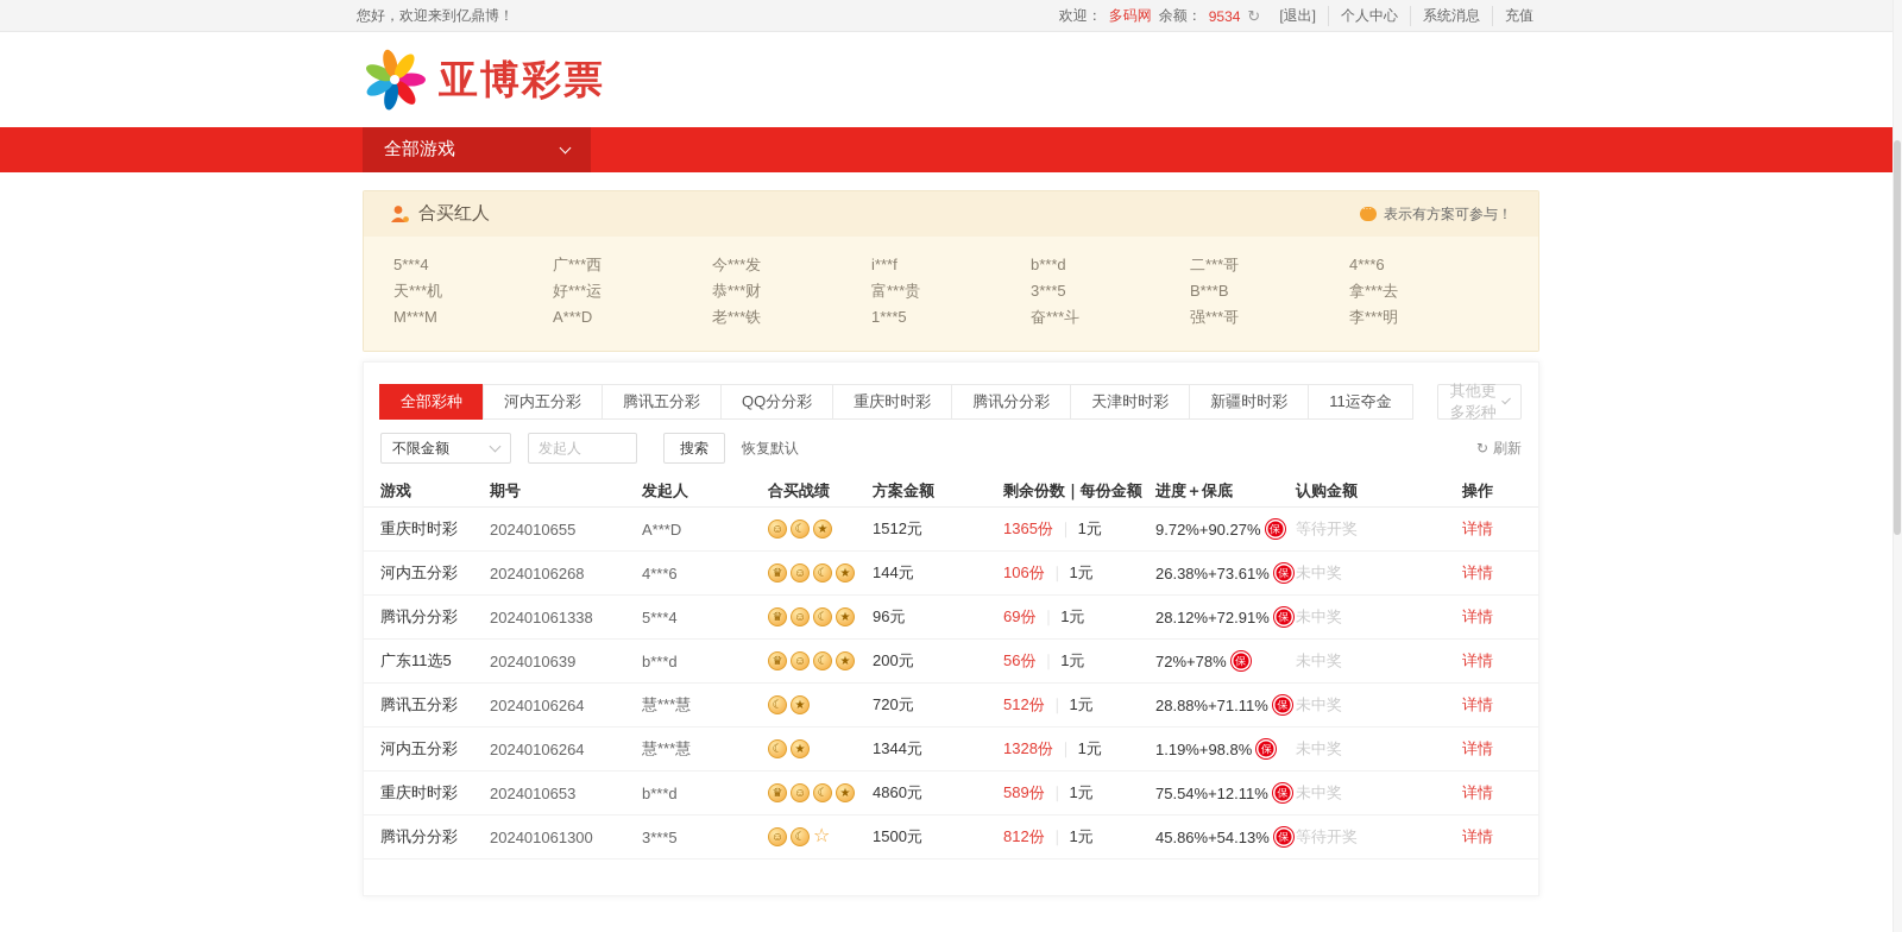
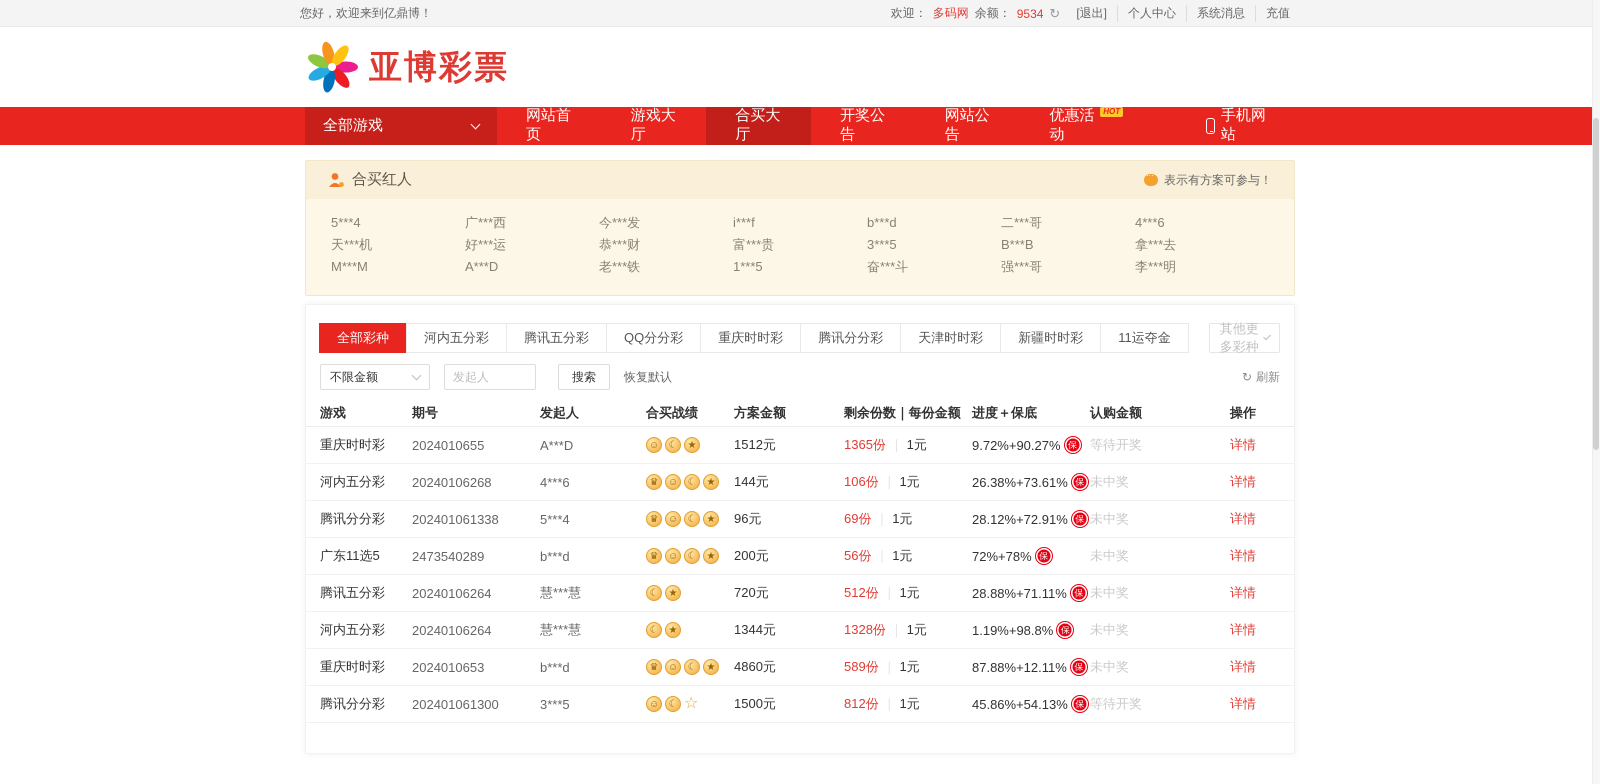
  您好，欢迎来到亿鼎博！
  欢迎：
  多码网
  余额：
  9534
  ↻
  [退出]
  个人中心
  系统消息
  充值
  亚博彩票
  全部游戏
+ 网站首页
+ 游戏大厅
+ 合买大厅
+ 开奖公告
+ 网站公告
+ 优惠活动
+ HOT
+ 手机网站
  合买红人
  表示有方案可参与！
  5***4
  广***西
  今***发
  i***f
  b***d
  二***哥
  4***6
  天***机
  好***运
  恭***财
  富***贵
  3***5
  B***B
  拿***去
  M***M
  A***D
  老***铁
  1***5
  奋***斗
  强***哥
  李***明
  全部彩种
  河内五分彩
  腾讯五分彩
  QQ分分彩
  重庆时时彩
  腾讯分分彩
  天津时时彩
  新疆时时彩
  11运夺金
  其他更多彩种
  不限金额
  发起人
  搜索
  恢复默认
  ↻
  刷新
  游戏
  期号
  发起人
  合买战绩
  方案金额
  剩余份数｜每份金额
  进度＋保底
  认购金额
  操作
  重庆时时彩
  2024010655
  A***D
  ☺
  ☾
  ★
  1512元
  1365份 ｜ 1元
  9.72%+90.27%
  保
  等待开奖
  详情
  河内五分彩
  20240106268
  4***6
  ♛
  ☺
  ☾
  ★
  144元
  106份 1元
  26.38%+73.61%
  保
  未中奖
  详情
  腾讯分分彩
  202401061338
  5***4
  ♛
  ☺
  ☾
  ★
  96元
  69份 1元
  28.12%+72.91%
  保
  未中奖
  详情
  广东11选5
- 2024010639
+ 2473540289
  b***d
  ♛
  ☺
  ☾
  ★
  200元
  56份 1元
  72%+78%
  保
  未中奖
  详情
  腾讯五分彩
  20240106264
  慧***慧
  ☾
  ★
  720元
  512份 1元
  28.88%+71.11%
  保
  未中奖
  详情
  河内五分彩
  20240106264
  慧***慧
  ☾
  ★
  1344元
  1328份 ｜ 1元
  1.19%+98.8%
  保
  未中奖
  详情
  重庆时时彩
  2024010653
  b***d
  ♛
  ☺
  ☾
  ★
  4860元
  589份 1元
- 75.54%+12.11%
+ 87.88%+12.11%
  保
  未中奖
  详情
  腾讯分分彩
  202401061300
  3***5
  ☺
  ☾
  ☆
  1500元
  812份 1元
  45.86%+54.13%
  保
  等待开奖
  详情
